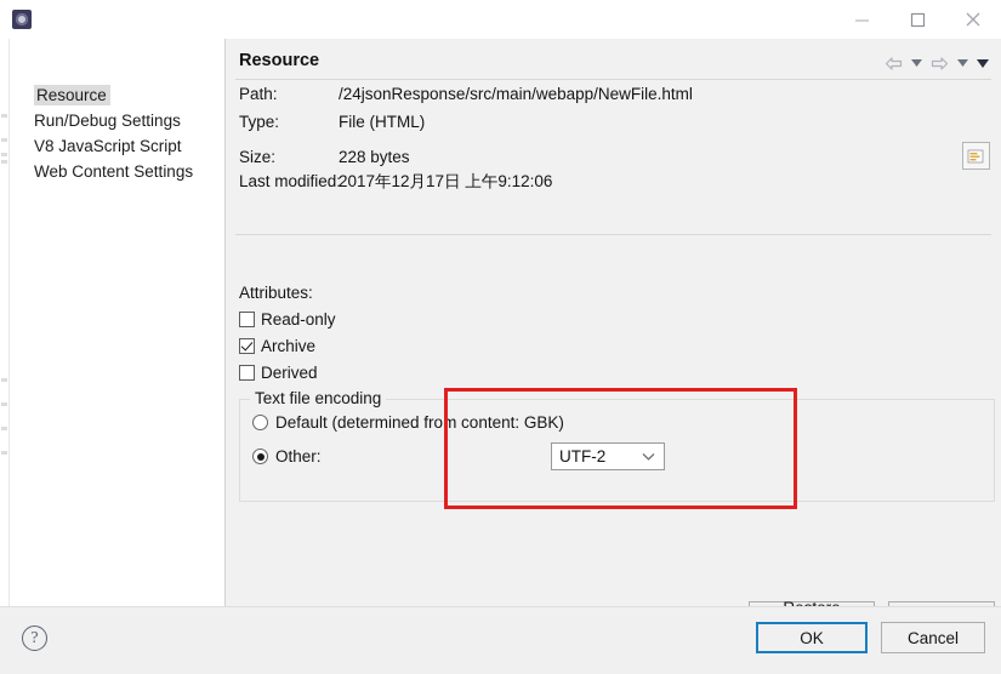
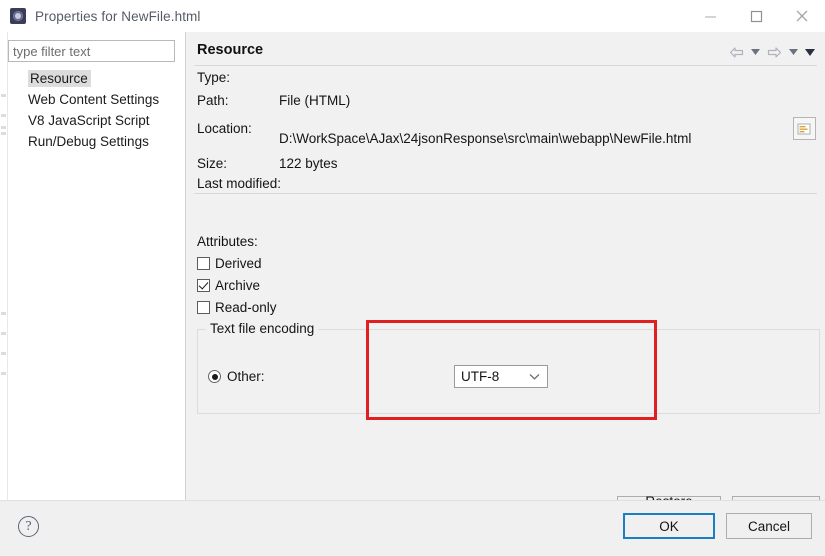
+ Properties for NewFile.html
+ type filter text
  Resource
- Run/Debug Settings
+ Web Content Settings
  V8 JavaScript Script
- Web Content Settings
+ Run/Debug Settings
  Resource
- Path:
+ Type:
- /24jsonResponse/src/main/webapp/NewFile.html
- Type:
+ Path:
  File (HTML)
+ Location:
+ D:\WorkSpace\AJax\24jsonResponse\src\main\webapp\NewFile.html
  Size:
- 228 bytes
+ 122 bytes
  Last modified:
- 2017年12月17日 上午9:12:06
  Attributes:
- Read-only
+ Derived
  Archive
- Derived
+ Read-only
  Text file encoding
- Default (determined from content: GBK)
  Other:
- UTF-2
+ UTF-8
  ?
  OK
  Cancel
